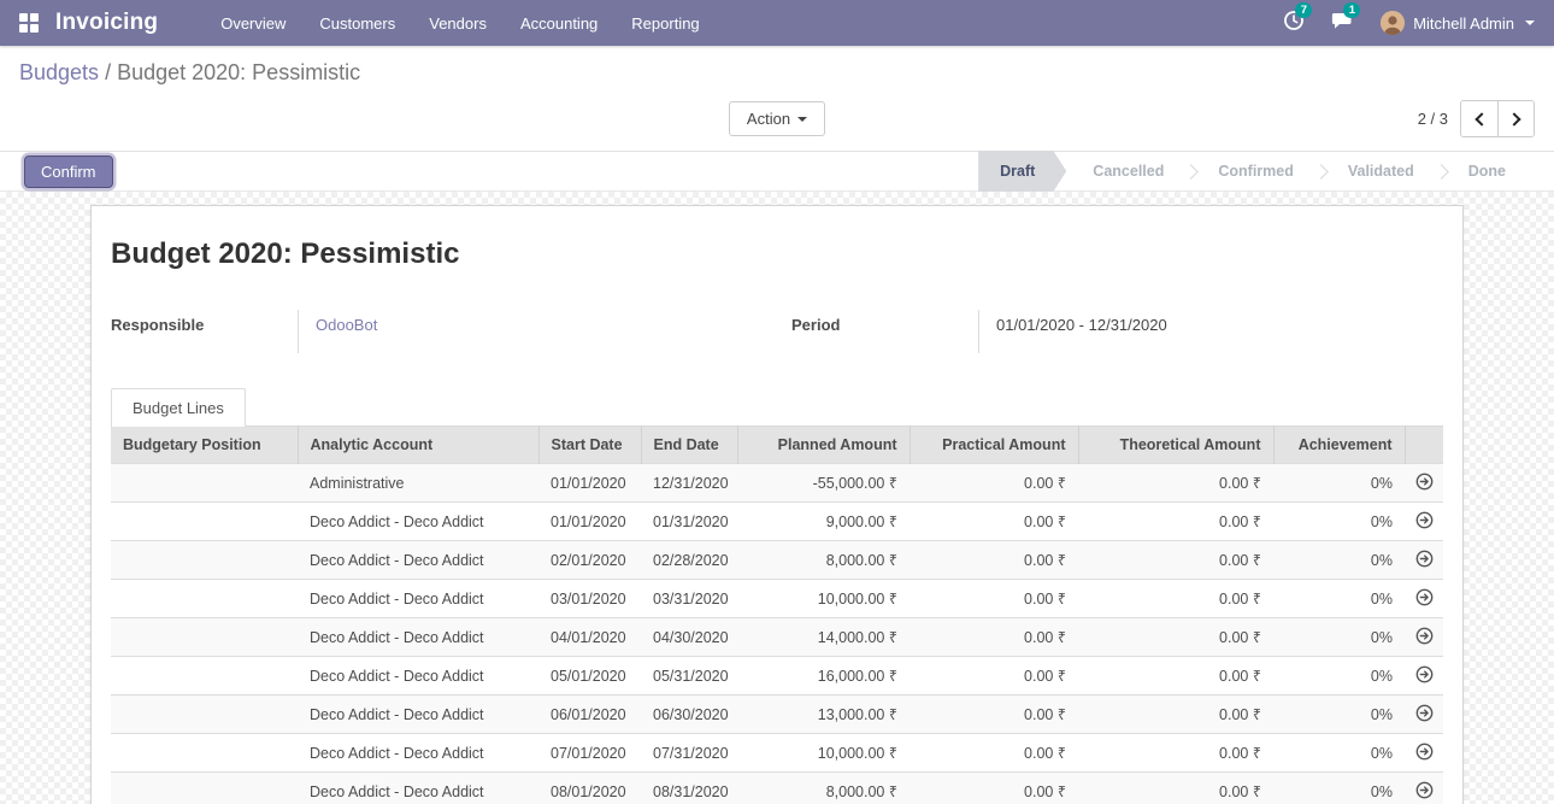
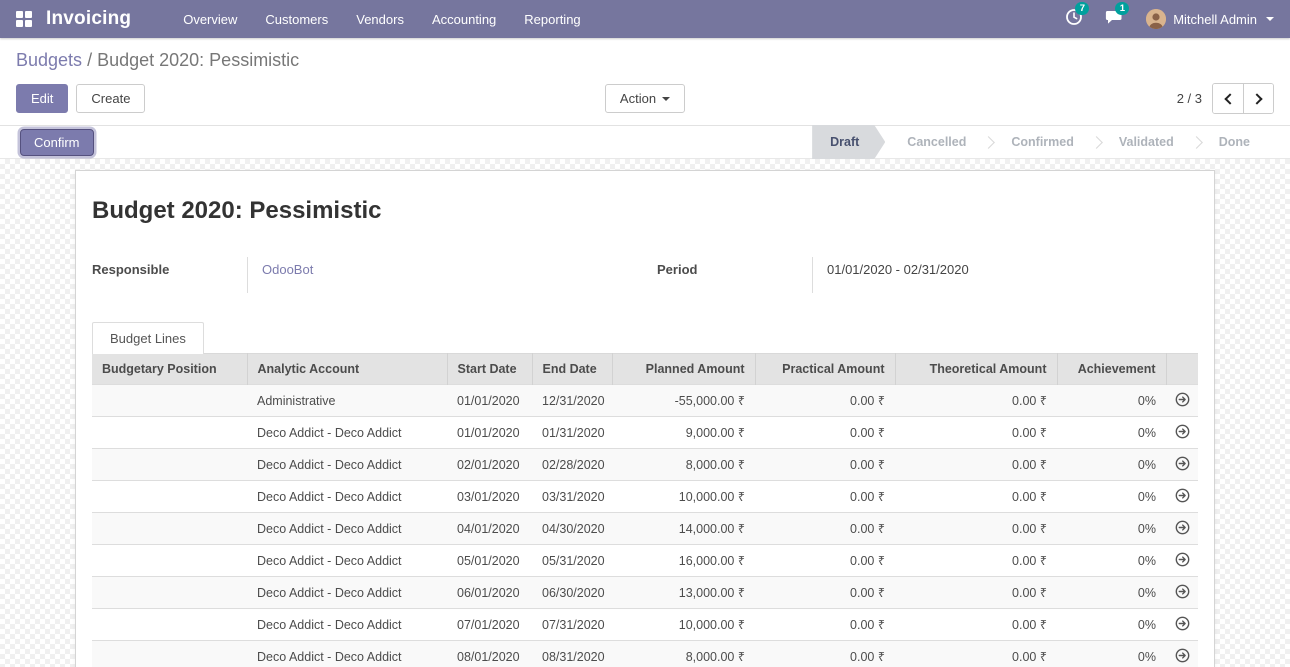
  Invoicing
  Overview
  Customers
  Vendors
  Accounting
  Reporting
  7
  1
  Mitchell Admin
  Budgets / Budget 2020: Pessimistic
+ Edit
+ Create
  Action
  2 / 3
  Confirm
  Draft
  Cancelled
  Confirmed
  Validated
  Done
  Budget 2020: Pessimistic
  Responsible
  OdooBot
  Period
- 01/01/2020 - 12/31/2020
+ 01/01/2020 - 02/31/2020
  Budget Lines
  Budgetary Position	Analytic Account	Start Date	End Date	Planned Amount	Practical Amount	Theoretical Amount	Achievement
  	Administrative	01/01/2020	12/31/2020	-55,000.00 ₹	0.00 ₹	0.00 ₹	0%
  	Deco Addict - Deco Addict	01/01/2020	01/31/2020	9,000.00 ₹	0.00 ₹	0.00 ₹	0%
  	Deco Addict - Deco Addict	02/01/2020	02/28/2020	8,000.00 ₹	0.00 ₹	0.00 ₹	0%
  	Deco Addict - Deco Addict	03/01/2020	03/31/2020	10,000.00 ₹	0.00 ₹	0.00 ₹	0%
  	Deco Addict - Deco Addict	04/01/2020	04/30/2020	14,000.00 ₹	0.00 ₹	0.00 ₹	0%
  	Deco Addict - Deco Addict	05/01/2020	05/31/2020	16,000.00 ₹	0.00 ₹	0.00 ₹	0%
  	Deco Addict - Deco Addict	06/01/2020	06/30/2020	13,000.00 ₹	0.00 ₹	0.00 ₹	0%
  	Deco Addict - Deco Addict	07/01/2020	07/31/2020	10,000.00 ₹	0.00 ₹	0.00 ₹	0%
  	Deco Addict - Deco Addict	08/01/2020	08/31/2020	8,000.00 ₹	0.00 ₹	0.00 ₹	0%
